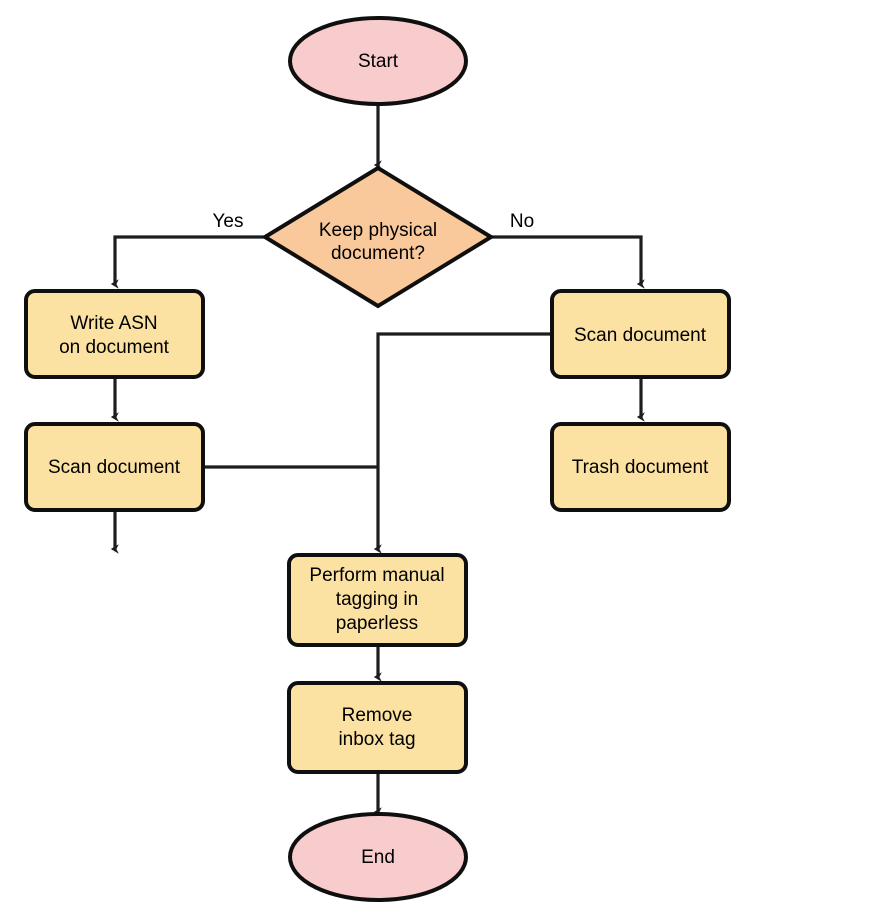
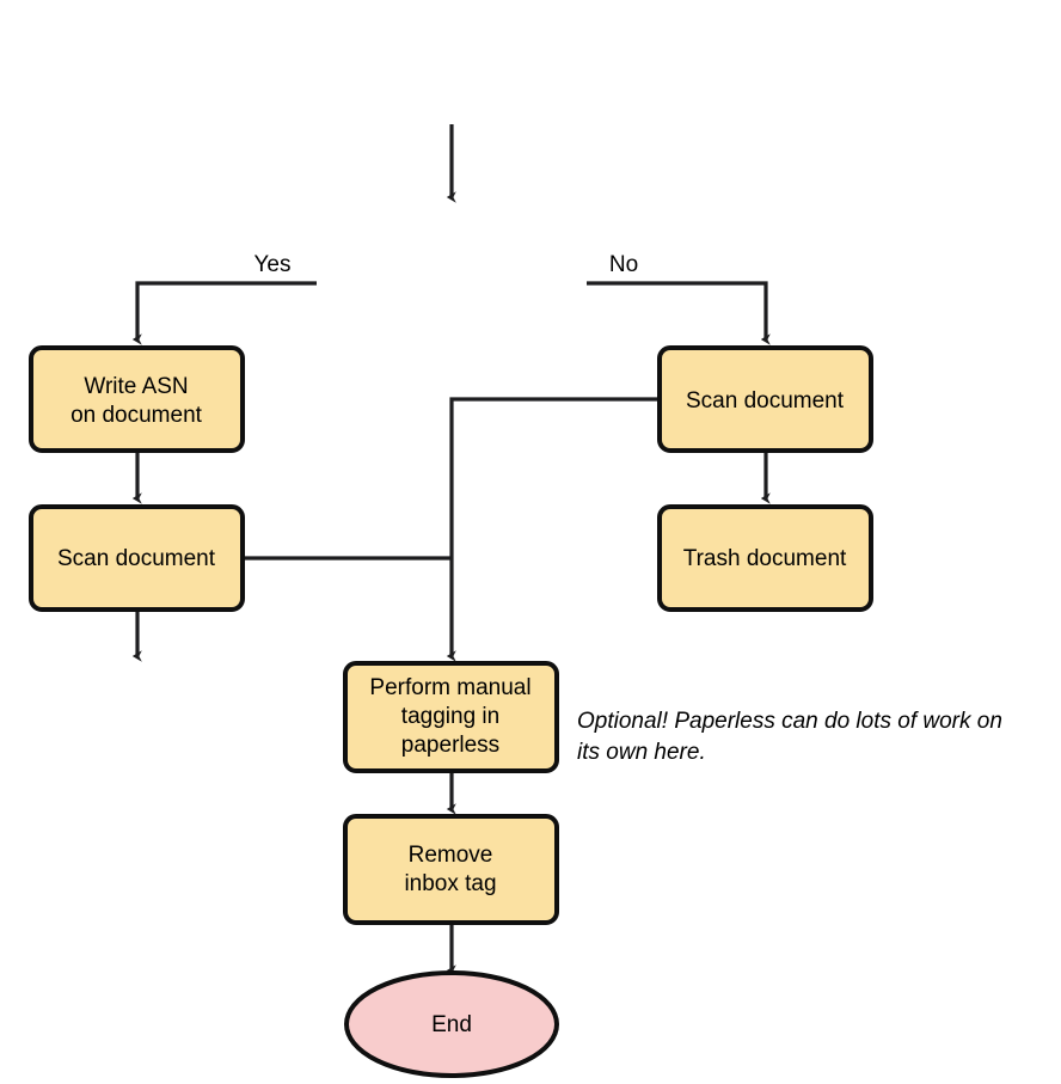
- Start
- Keep physical
- document?
  Yes
  No
  Write ASN
  on document
  Scan document
  Scan document
  Trash document
  Perform manual
  tagging in
  paperless
  Remove
  inbox tag
  End
+ Optional! Paperless can do lots of work on
+ its own here.
